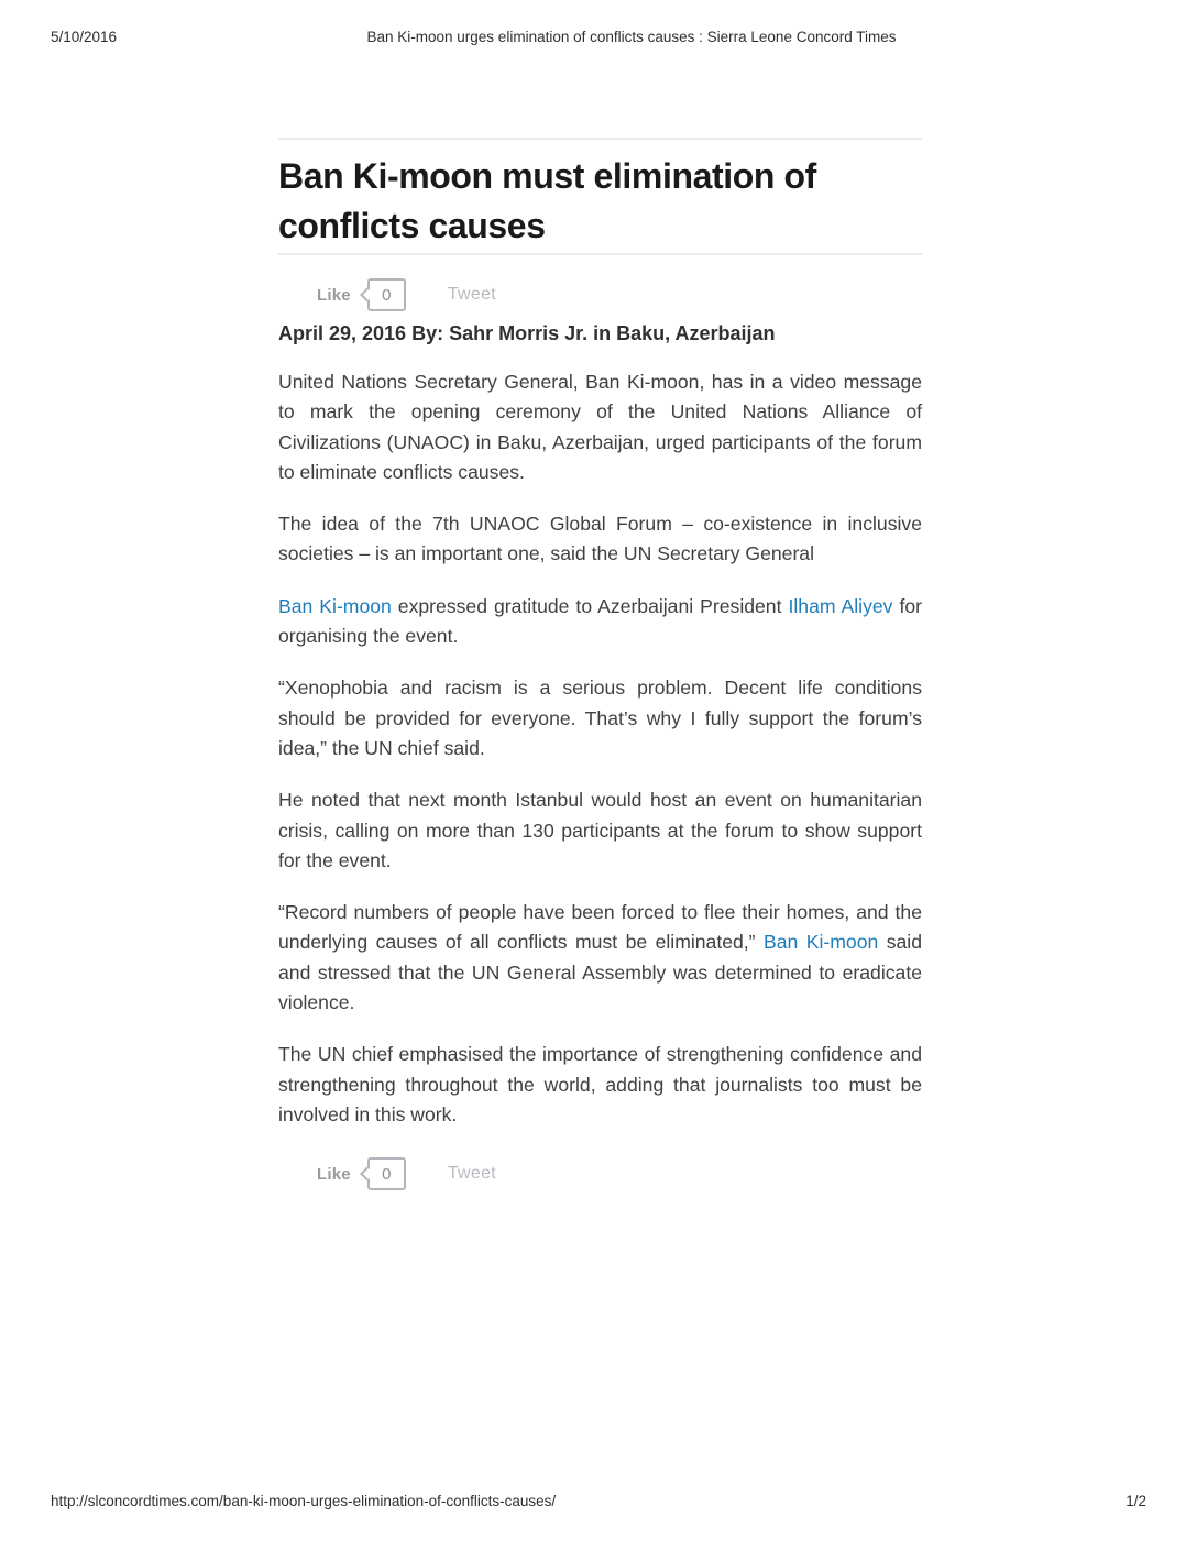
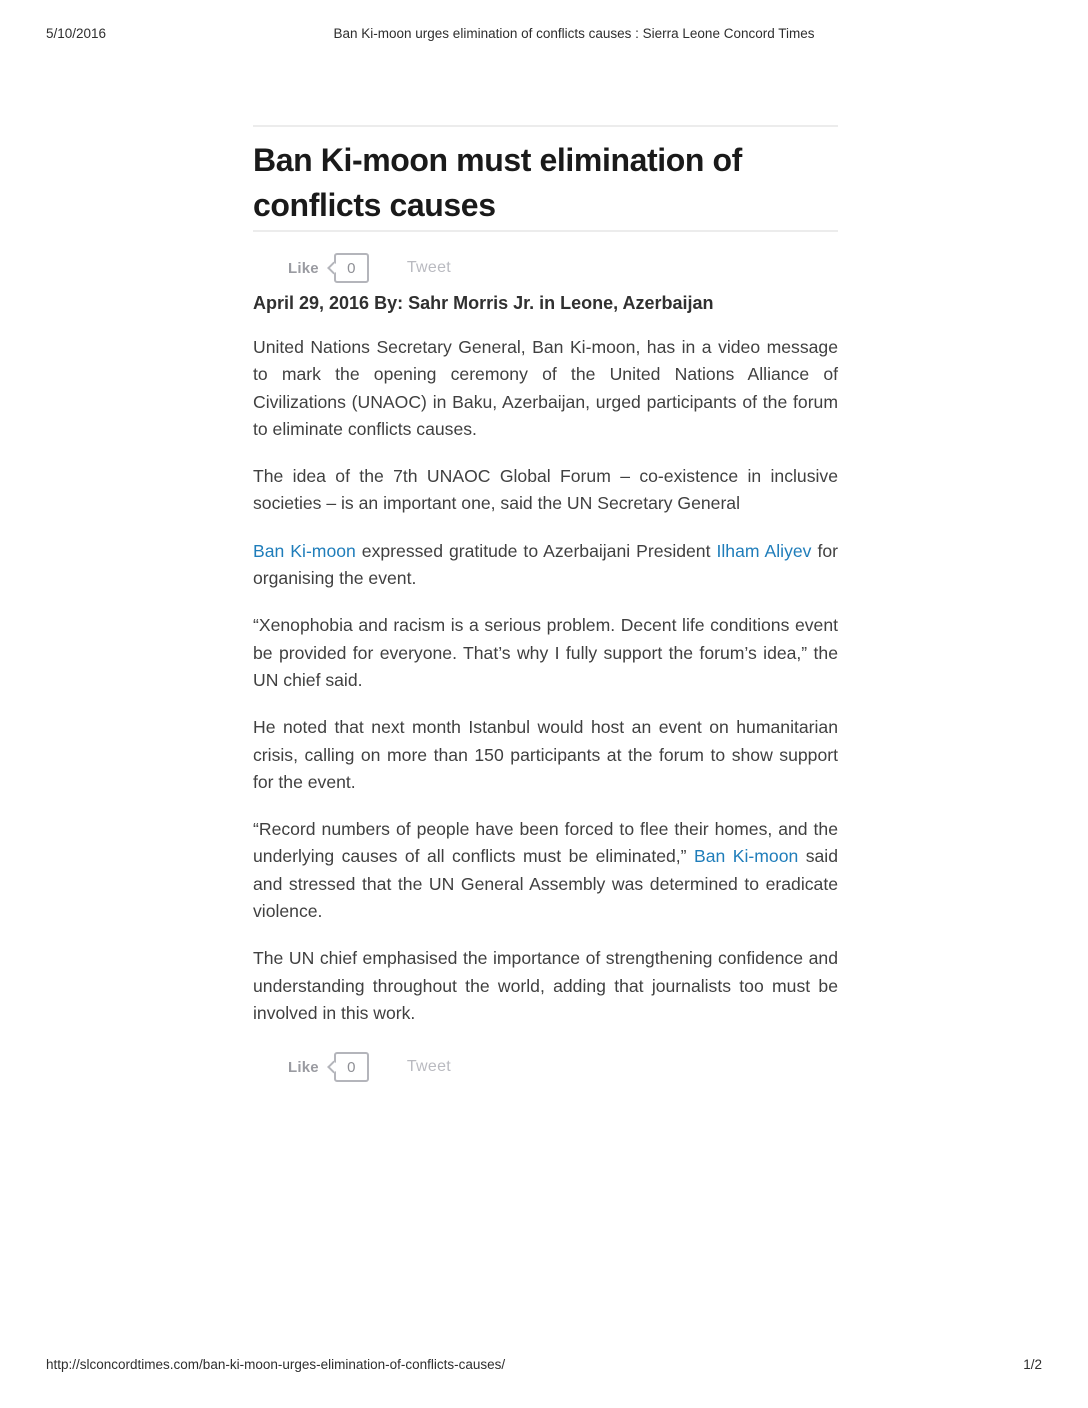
  5/10/2016
  Ban Ki-moon urges elimination of conflicts causes : Sierra Leone Concord Times
  Ban Ki-moon must elimination of conflicts causes
  Like
  0
  Tweet
- April 29, 2016 By: Sahr Morris Jr. in Baku, Azerbaijan
+ April 29, 2016 By: Sahr Morris Jr. in Leone, Azerbaijan
  United Nations Secretary General, Ban Ki-moon, has in a video message to mark the opening ceremony of the United Nations Alliance of Civilizations (UNAOC) in Baku, Azerbaijan, urged participants of the forum to eliminate conflicts causes.
  The idea of the 7th UNAOC Global Forum – co-existence in inclusive societies – is an important one, said the UN Secretary General
  Ban Ki-moon expressed gratitude to Azerbaijani President Ilham Aliyev for organising the event.
- “Xenophobia and racism is a serious problem. Decent life conditions should be provided for everyone. That’s why I fully support the forum’s idea,” the UN chief said.
+ “Xenophobia and racism is a serious problem. Decent life conditions event be provided for everyone. That’s why I fully support the forum’s idea,” the UN chief said.
- He noted that next month Istanbul would host an event on humanitarian crisis, calling on more than 130 participants at the forum to show support for the event.
+ He noted that next month Istanbul would host an event on humanitarian crisis, calling on more than 150 participants at the forum to show support for the event.
  “Record numbers of people have been forced to flee their homes, and the underlying causes of all conflicts must be eliminated,” Ban Ki-moon said and stressed that the UN General Assembly was determined to eradicate violence.
- The UN chief emphasised the importance of strengthening confidence and strengthening throughout the world, adding that journalists too must be involved in this work.
+ The UN chief emphasised the importance of strengthening confidence and understanding throughout the world, adding that journalists too must be involved in this work.
  Like
  0
  Tweet
  http://slconcordtimes.com/ban-ki-moon-urges-elimination-of-conflicts-causes/
  1/2
